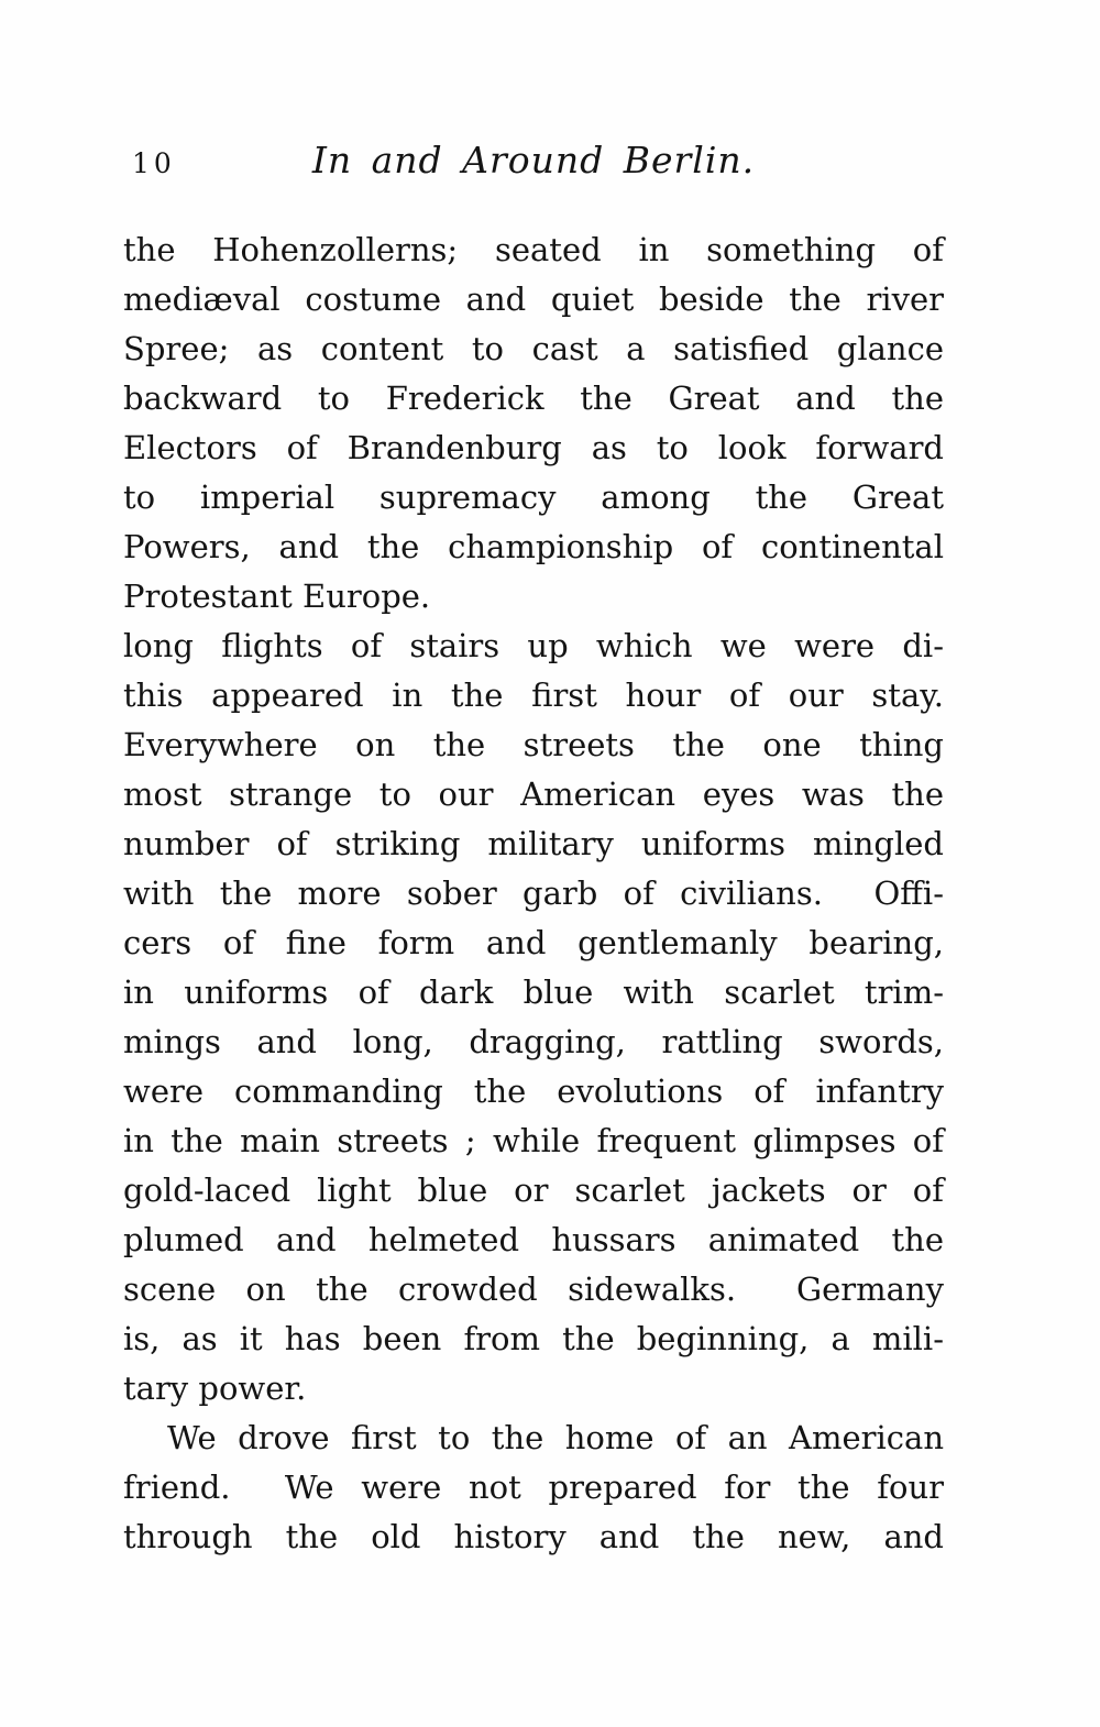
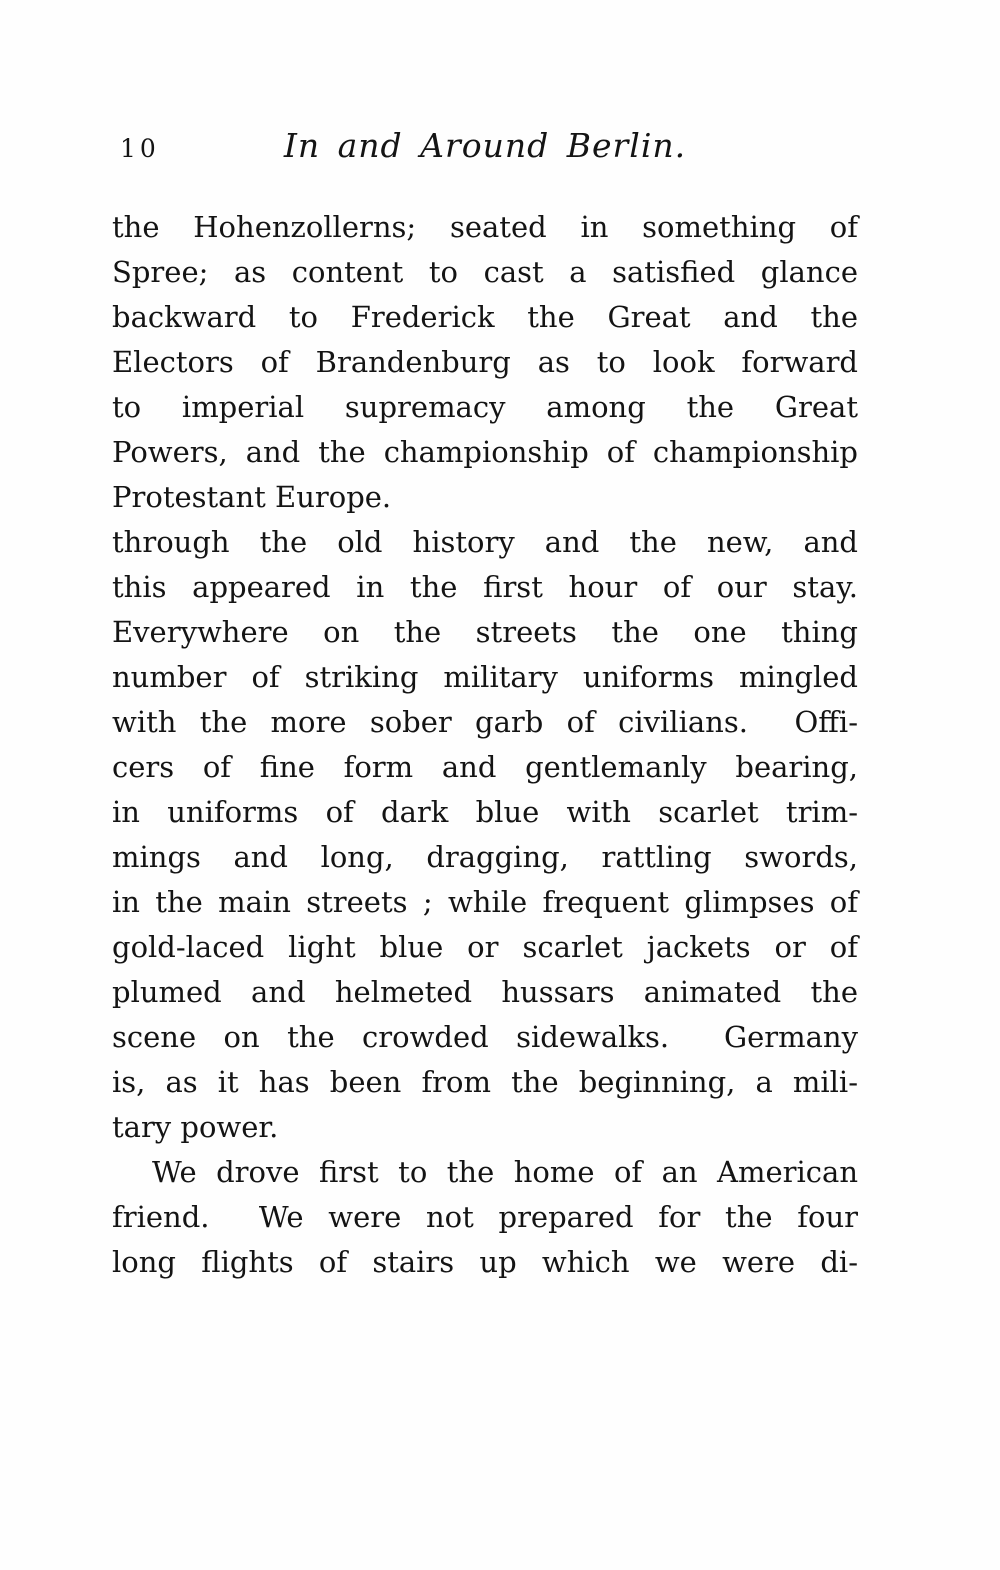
  10
  In and Around Berlin.
  the Hohenzollerns; seated in something of
- mediæval costume and quiet beside the river
  Spree; as content to cast a satisfied glance
  backward to Frederick the Great and the
  Electors of Brandenburg as to look forward
  to imperial supremacy among the Great
- Powers, and the championship of continental
+ Powers, and the championship of championship
  Protestant Europe.
- long flights of stairs up which we were di-
+ through the old history and the new, and
  this appeared in the first hour of our stay.
  Everywhere on the streets the one thing
- most strange to our American eyes was the
  number of striking military uniforms mingled
  with the more sober garb of civilians. Offi-
  cers of fine form and gentlemanly bearing,
  in uniforms of dark blue with scarlet trim-
  mings and long, dragging, rattling swords,
- were commanding the evolutions of infantry
  in the main streets ; while frequent glimpses of
  gold-laced light blue or scarlet jackets or of
  plumed and helmeted hussars animated the
  scene on the crowded sidewalks. Germany
  is, as it has been from the beginning, a mili-
  tary power.
  We drove first to the home of an American
  friend. We were not prepared for the four
- through the old history and the new, and
+ long flights of stairs up which we were di-
